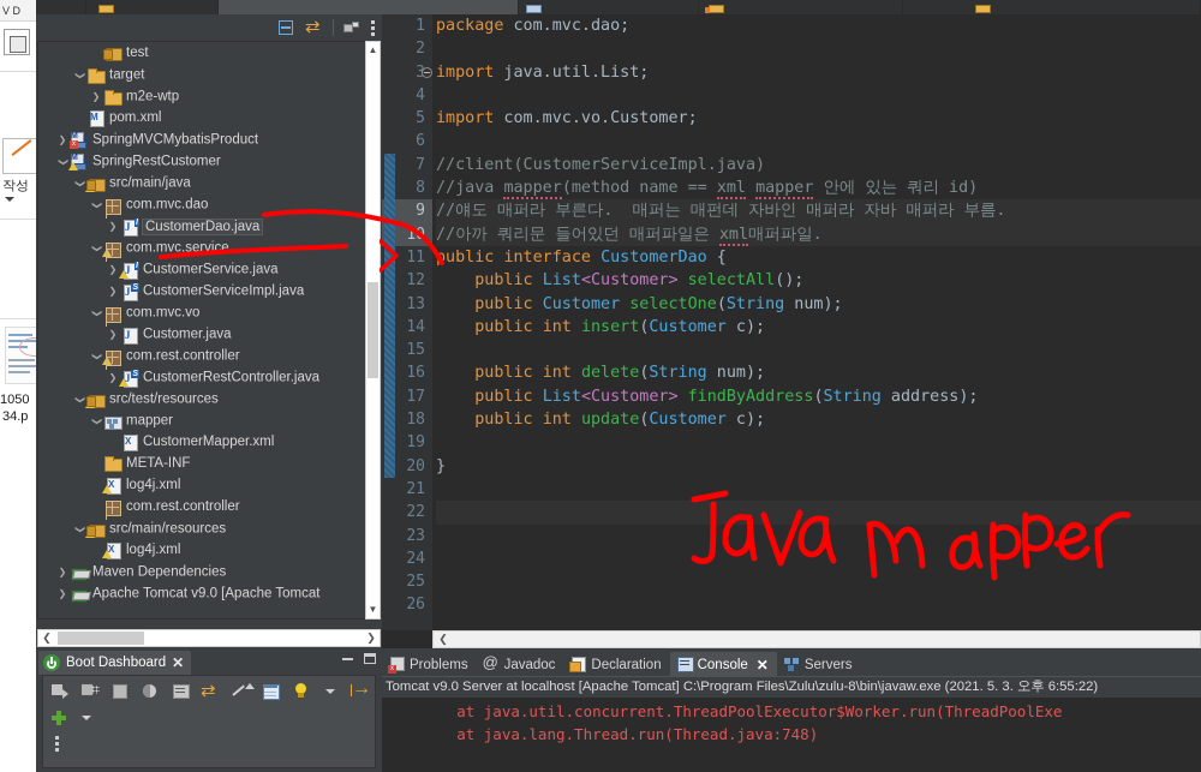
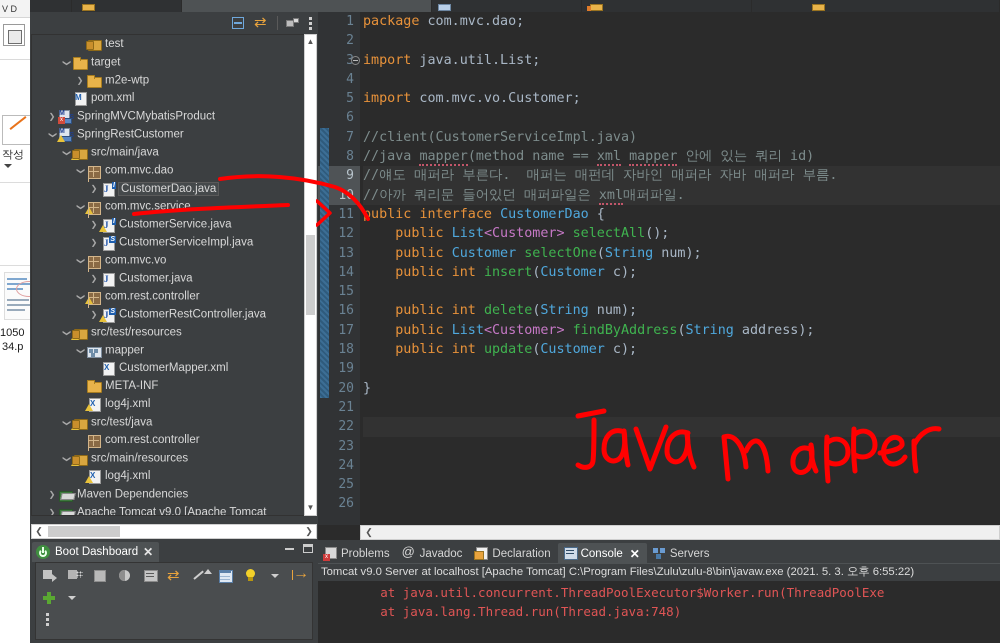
  V D
  작성
  1050
  34.p
  ⇄
  test
  target
  m2e-wtp
  pom.xml
  SpringMVCMybatisProduct
  SpringRestCustomer
  src/main/java
  com.mvc.dao
  CustomerDao.java
  com.mvc.service
  CustomerService.java
  CustomerServiceImpl.java
  com.mvc.vo
  Customer.java
  com.rest.controller
  CustomerRestController.java
  src/test/resources
  mapper
  CustomerMapper.xml
  META-INF
  log4j.xml
+ src/test/java
  com.rest.controller
  src/main/resources
  log4j.xml
  Maven Dependencies
  Apache Tomcat v9.0 [Apache Tomcat
  ▲
  ▼
  ❮
  ❯
  Boot Dashboard
  ✕
  1
  2
  4
  5
  6
  7
  8
  9
  11
  12
  13
  14
  15
  16
  17
  18
  19
  20
  21
  22
  23
  24
  25
  26
  package com.mvc.dao;
  import java.util.List;
  import com.mvc.vo.Customer;
  //client(CustomerServiceImpl.java)
  //java mapper(method name == xml mapper 안에 있는 쿼리 id)
  //얘도 매퍼라 부른다. 매퍼는 매펀데 자바인 매퍼라 자바 매퍼라 부름.
  //아까 쿼리문 들어있던 매퍼파일은 xml매퍼파일.
  ublic interface CustomerDao {
  public List<Customer> selectAll();
  public Customer selectOne(String num);
  public int insert(Customer c);
  public int delete(String num);
  public List<Customer> findByAddress(String address);
  public int update(Customer c);
  }
  ❮
  Problems
  Javadoc
  Declaration
  Console
  ✕
  Servers
  Tomcat v9.0 Server at localhost [Apache Tomcat] C:\Program Files\Zulu\zulu-8\bin\javaw.exe (2021. 5. 3. 오후 6:55:22)
  at java.util.concurrent.ThreadPoolExecutor$Worker.run(ThreadPoolExe
  at java.lang.Thread.run(Thread.java:748)
